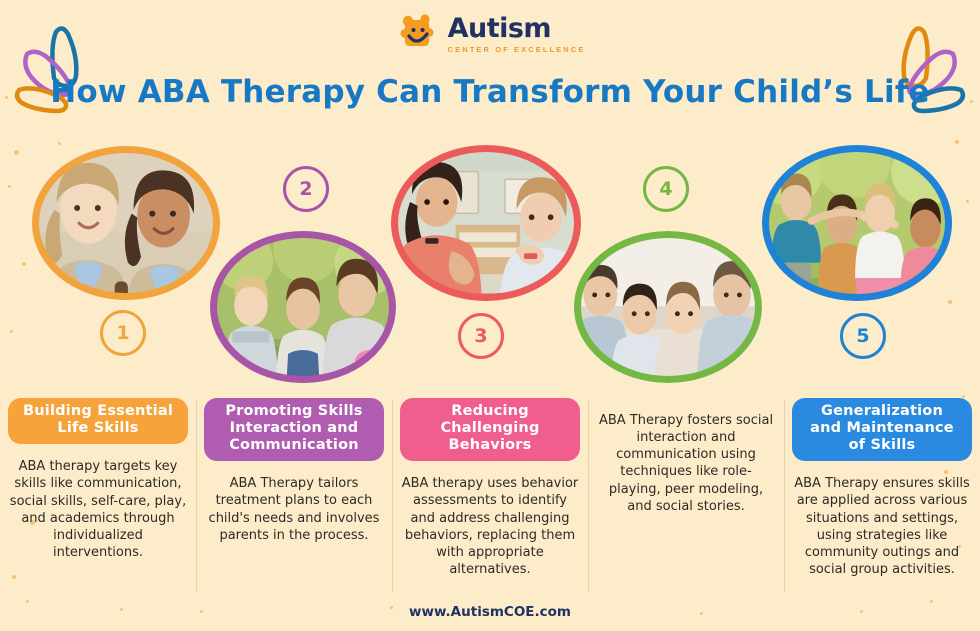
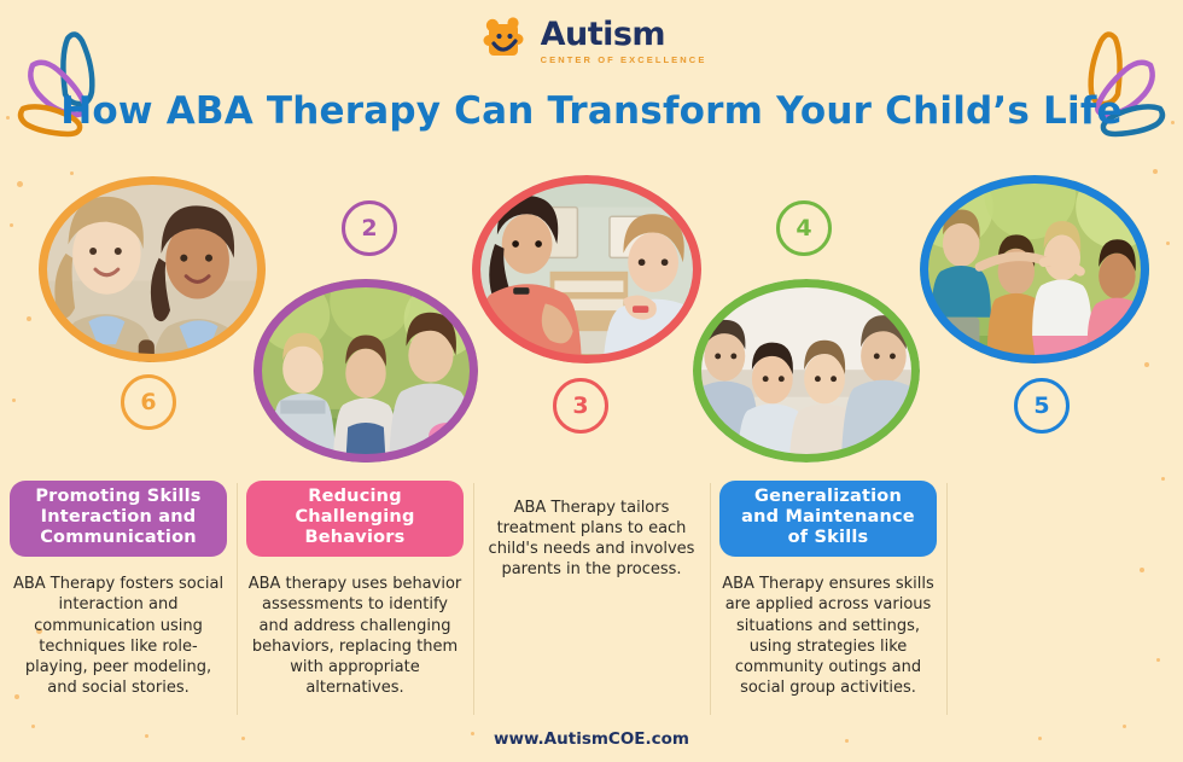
  Autism
  CENTER OF EXCELLENCE
  How ABA Therapy Can Transform Your Child’s Life
- 1
+ 6
  2
  3
  4
  5
- Building Essential Life Skills
- ABA therapy targets key skills like communication, social skills, self-care, play, and academics through individualized interventions.
  Promoting Skills Interaction and Communication
- ABA Therapy tailors treatment plans to each child's needs and involves parents in the process.
+ ABA Therapy fosters social interaction and communication using techniques like role-playing, peer modeling, and social stories.
  Reducing Challenging Behaviors
  ABA therapy uses behavior assessments to identify and address challenging behaviors, replacing them with appropriate alternatives.
- ABA Therapy fosters social interaction and communication using techniques like role-playing, peer modeling, and social stories.
+ ABA Therapy tailors treatment plans to each child's needs and involves parents in the process.
  Generalization and Maintenance of Skills
  ABA Therapy ensures skills are applied across various situations and settings, using strategies like community outings and social group activities.
  www.AutismCOE.com
